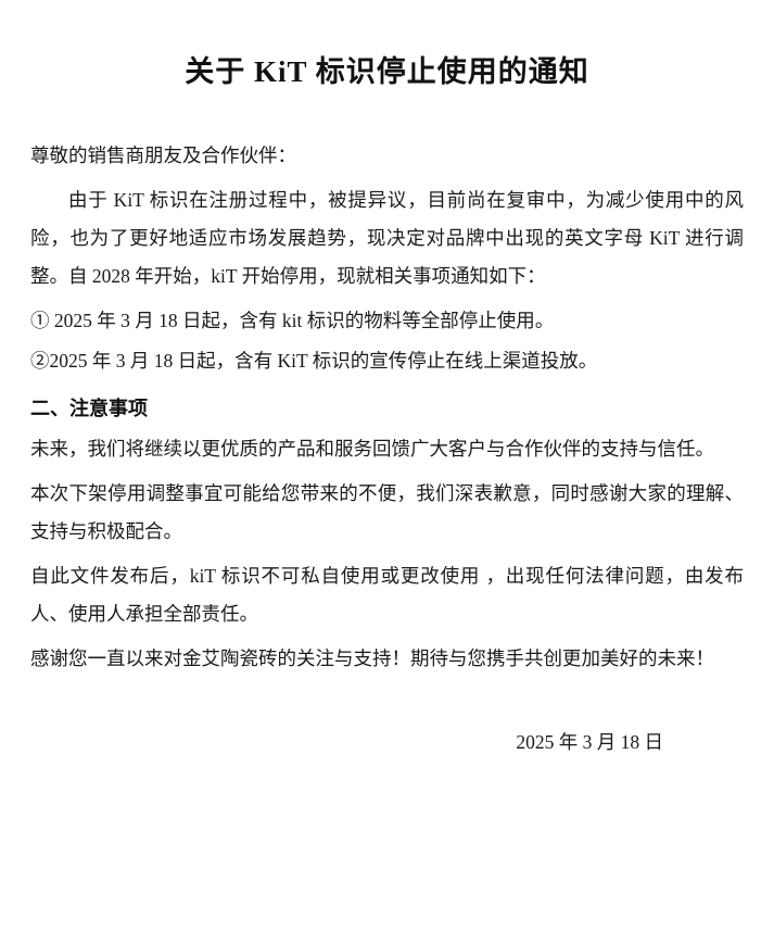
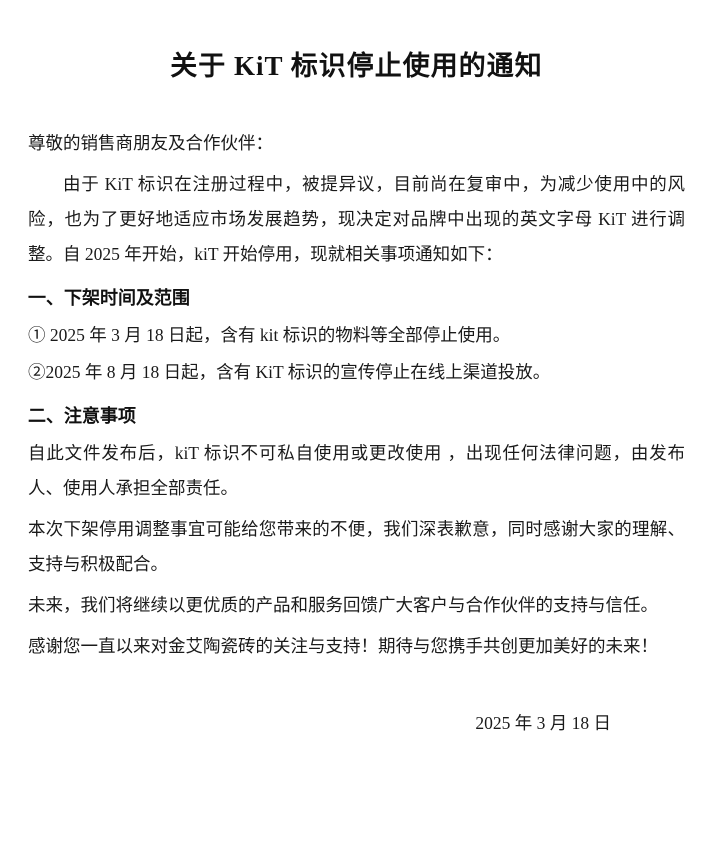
  关于 KiT 标识停止使用的通知
  尊敬的销售商朋友及合作伙伴：
- 由于 KiT 标识在注册过程中，被提异议，目前尚在复审中，为减少使用中的风险，也为了更好地适应市场发展趋势，现决定对品牌中出现的英文字母 KiT 进行调整。自 2028 年开始，kiT 开始停用，现就相关事项通知如下：
+ 由于 KiT 标识在注册过程中，被提异议，目前尚在复审中，为减少使用中的风险，也为了更好地适应市场发展趋势，现决定对品牌中出现的英文字母 KiT 进行调整。自 2025 年开始，kiT 开始停用，现就相关事项通知如下：
+ 一、下架时间及范围
  ① 2025 年 3 月 18 日起，含有 kit 标识的物料等全部停止使用。
- ②2025 年 3 月 18 日起，含有 KiT 标识的宣传停止在线上渠道投放。
+ ②2025 年 8 月 18 日起，含有 KiT 标识的宣传停止在线上渠道投放。
  二、注意事项
- 未来，我们将继续以更优质的产品和服务回馈广大客户与合作伙伴的支持与信任。
+ 自此文件发布后，kiT 标识不可私自使用或更改使用 ，出现任何法律问题，由发布人、使用人承担全部责任。
  本次下架停用调整事宜可能给您带来的不便，我们深表歉意，同时感谢大家的理解、支持与积极配合。
- 自此文件发布后，kiT 标识不可私自使用或更改使用 ，出现任何法律问题，由发布人、使用人承担全部责任。
+ 未来，我们将继续以更优质的产品和服务回馈广大客户与合作伙伴的支持与信任。
  感谢您一直以来对金艾陶瓷砖的关注与支持！期待与您携手共创更加美好的未来！
  2025 年 3 月 18 日
